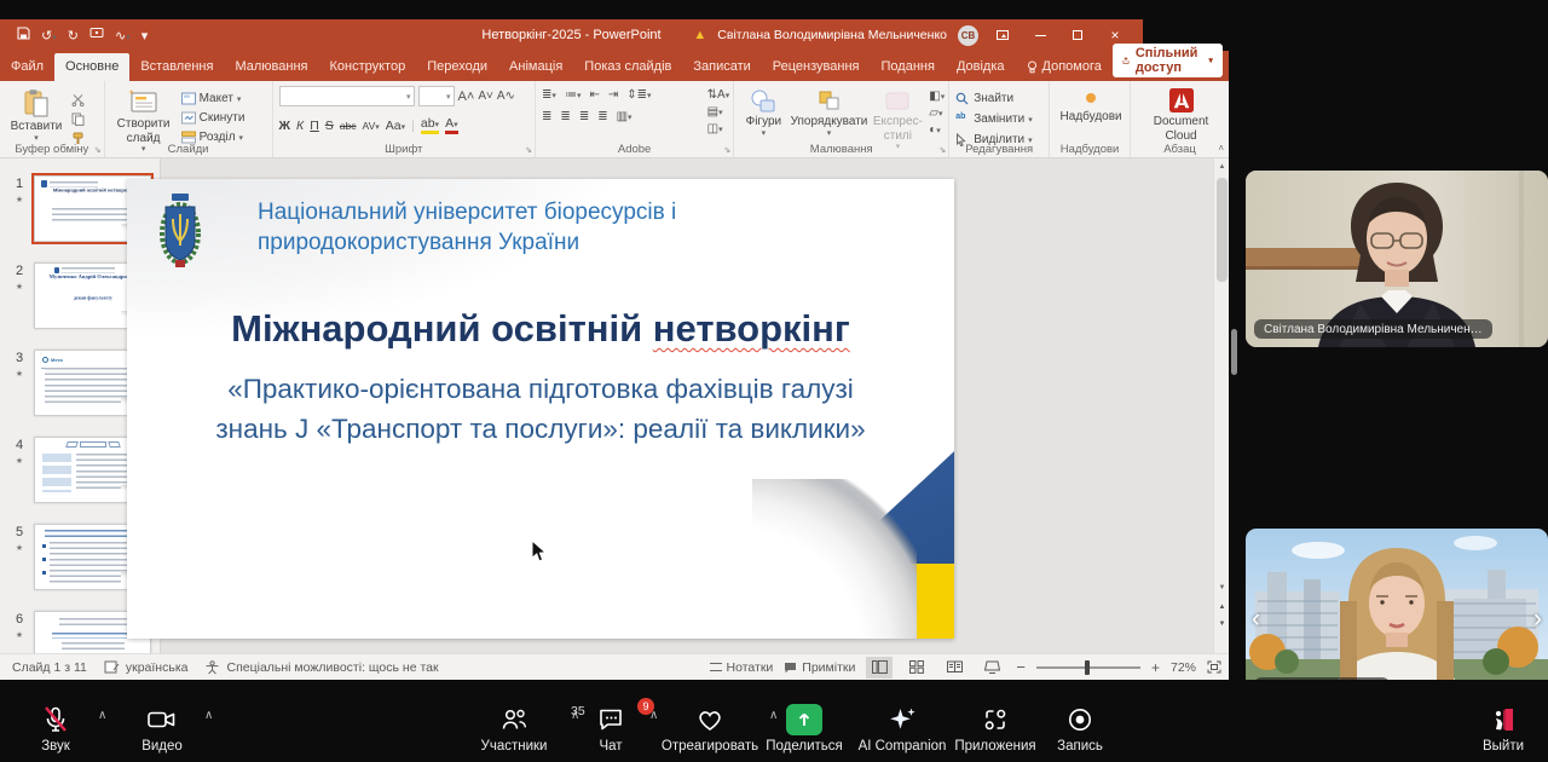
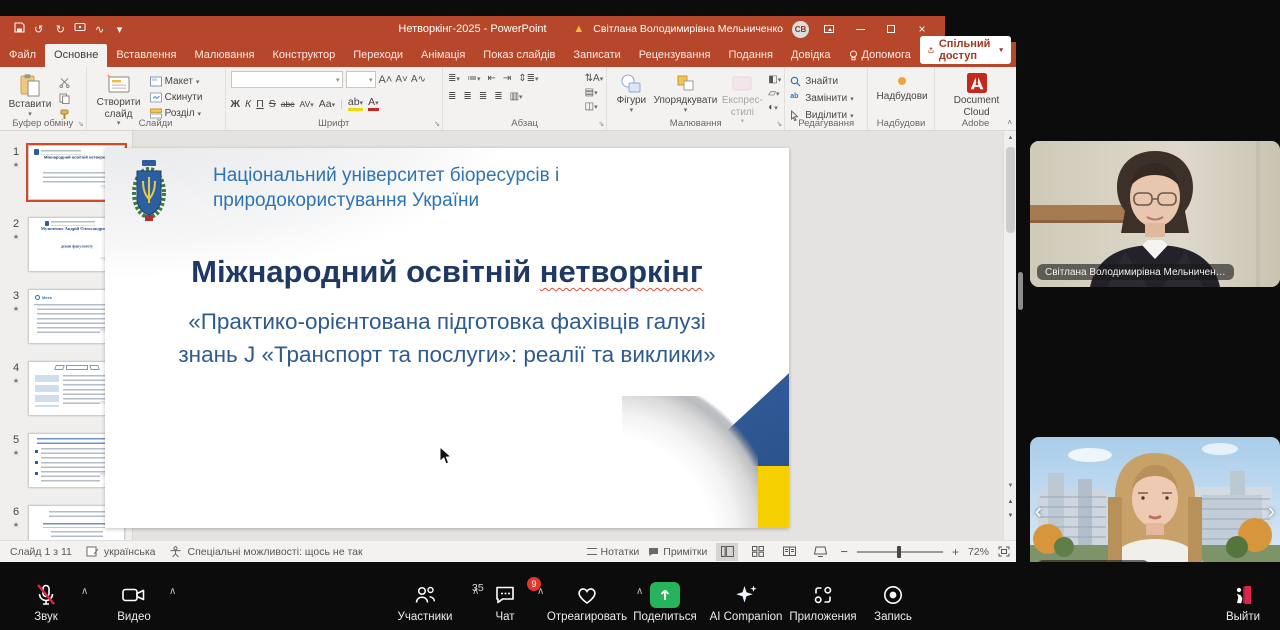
  ↻
  ▾
  Нетворкінг-2025 - PowerPoint
  ▲
  Світлана Володимирівна Мельниченко
  СВ
  ×
  Файл
  Основне
  Вставлення
  Малювання
  Конструктор
  Переходи
  Анімація
  Показ слайдів
  Записати
  Рецензування
  Подання
  Довідка
  Допомога
  Спільний доступ
  Вставити
  Буфер обміну
  Створити слайд
  Макет
  Скинути
  Розділ
  Слайди
  A˄
  A˅
  A∿
  Ж
  К
  П
  S
  abc
  |
  Шрифт
  ⇤
  ⇥
  ≣
  ≣
  ≣
  ≣
- Adobe
+ Абзац
  Фігури
  Упорядкувати
  Експрес-стилі
  Малювання
  Знайти
  Замінити
  Виділити
  Редагування
  Надбудови
  Надбудови
  Document Cloud
- Абзац
+ Adobe
  ˄
  1
  2
  3
  4
  5
  6
  Національний університет біоресурсів і природокористування України
  Міжнародний освітній нетворкінг
  «Практико-орієнтована підготовка фахівців галузі знань J «Транспорт та послуги»: реалії та виклики»
  Слайд 1 з 11
  українська
  Спеціальні можливості: щось не так
  Нотатки
  Примітки
  −
  +
  72%
  Світлана Володимирівна Мельничен…
  ‹
  ›
  Звук
  ∧
  Видео
  ∧
  35
  Участники
  ∧
  9
  Чат
  ∧
  Отреагировать
  ∧
  Поделиться
  AI Companion
  Приложения
  Запись
  Выйти
